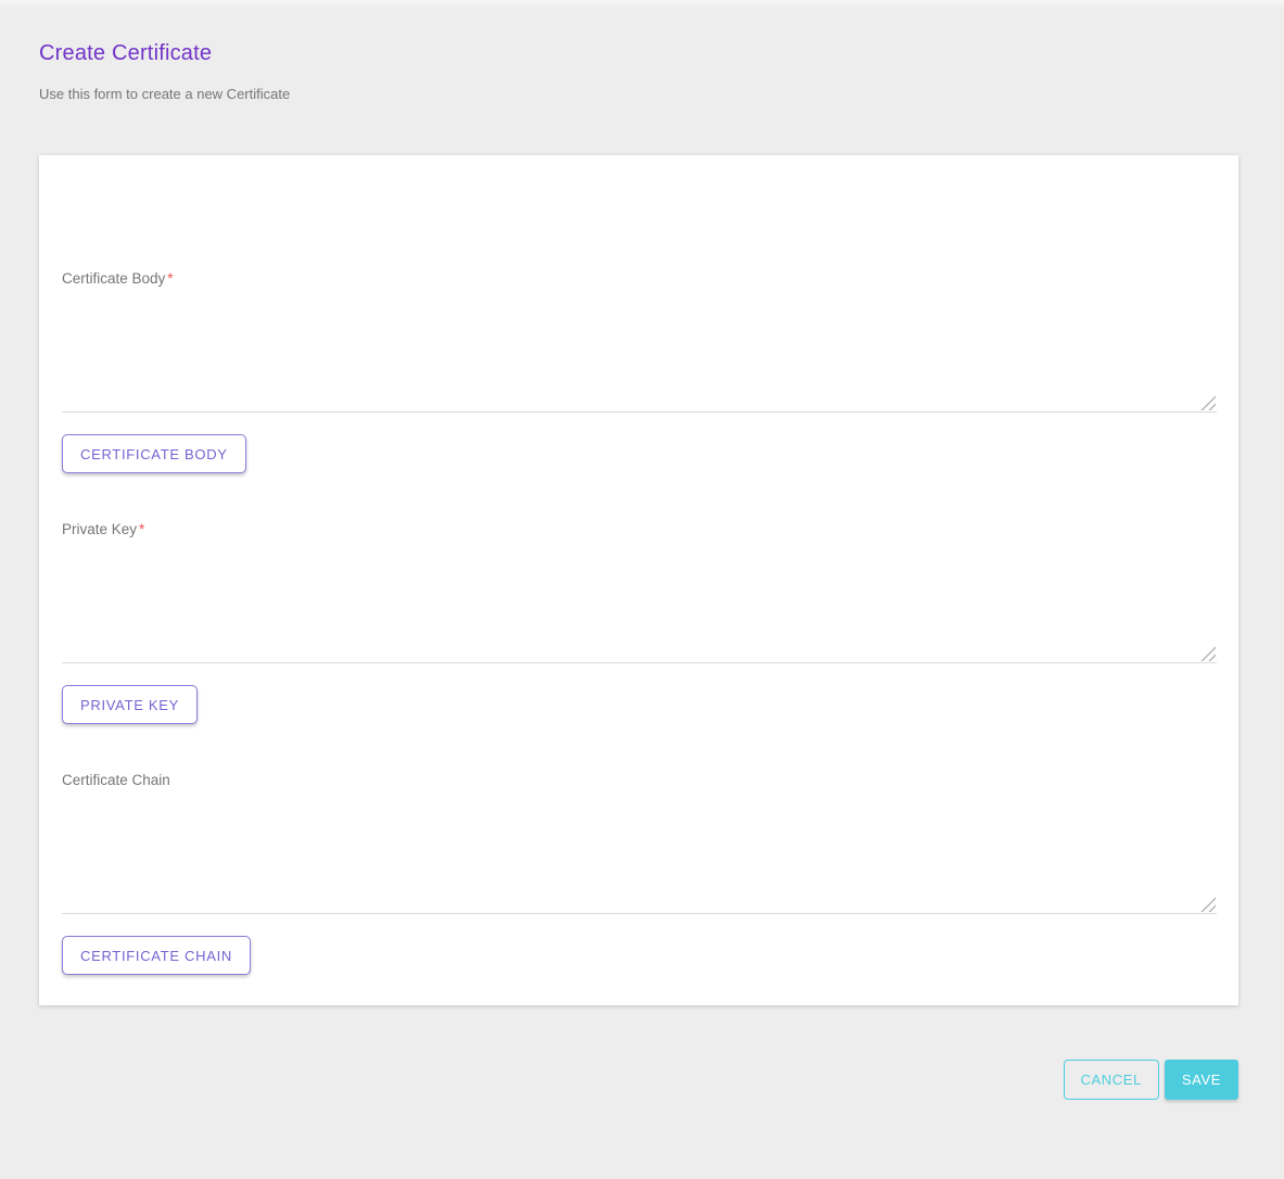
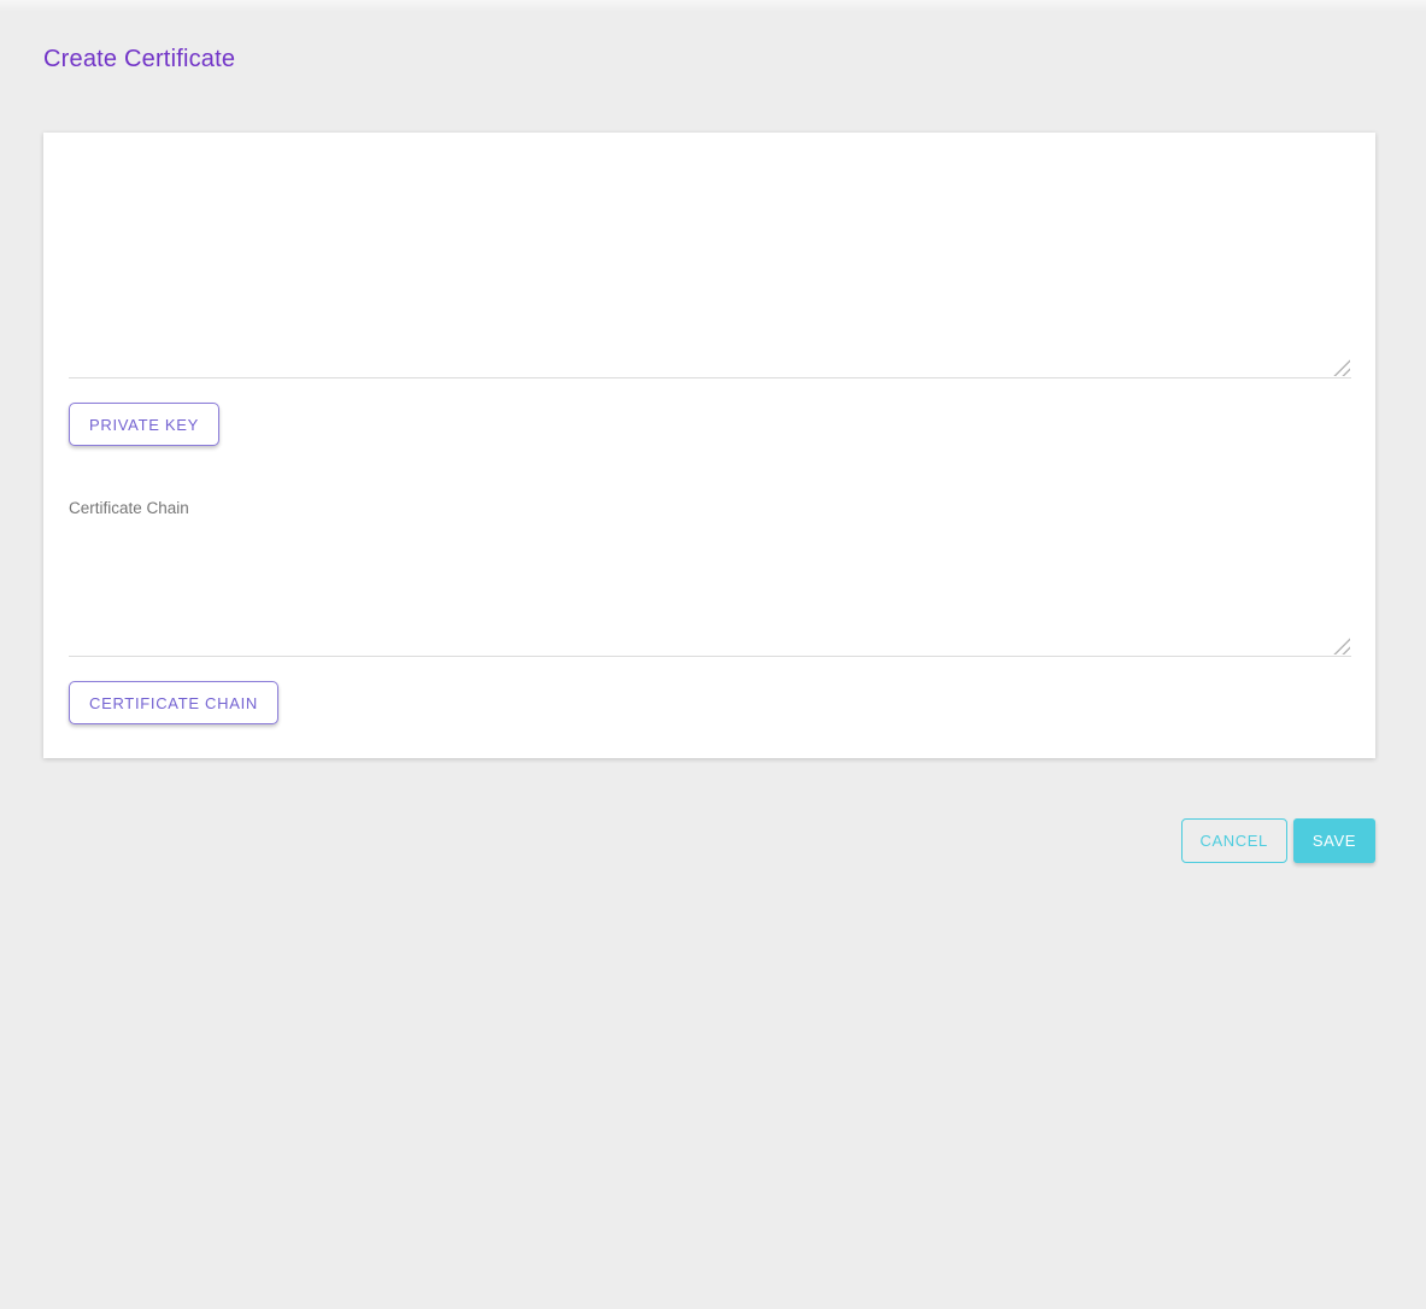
  Create Certificate
- Use this form to create a new Certificate
- Certificate Body *
- CERTIFICATE BODY
- Private Key *
  PRIVATE KEY
  Certificate Chain
  CERTIFICATE CHAIN
  CANCEL
  SAVE
